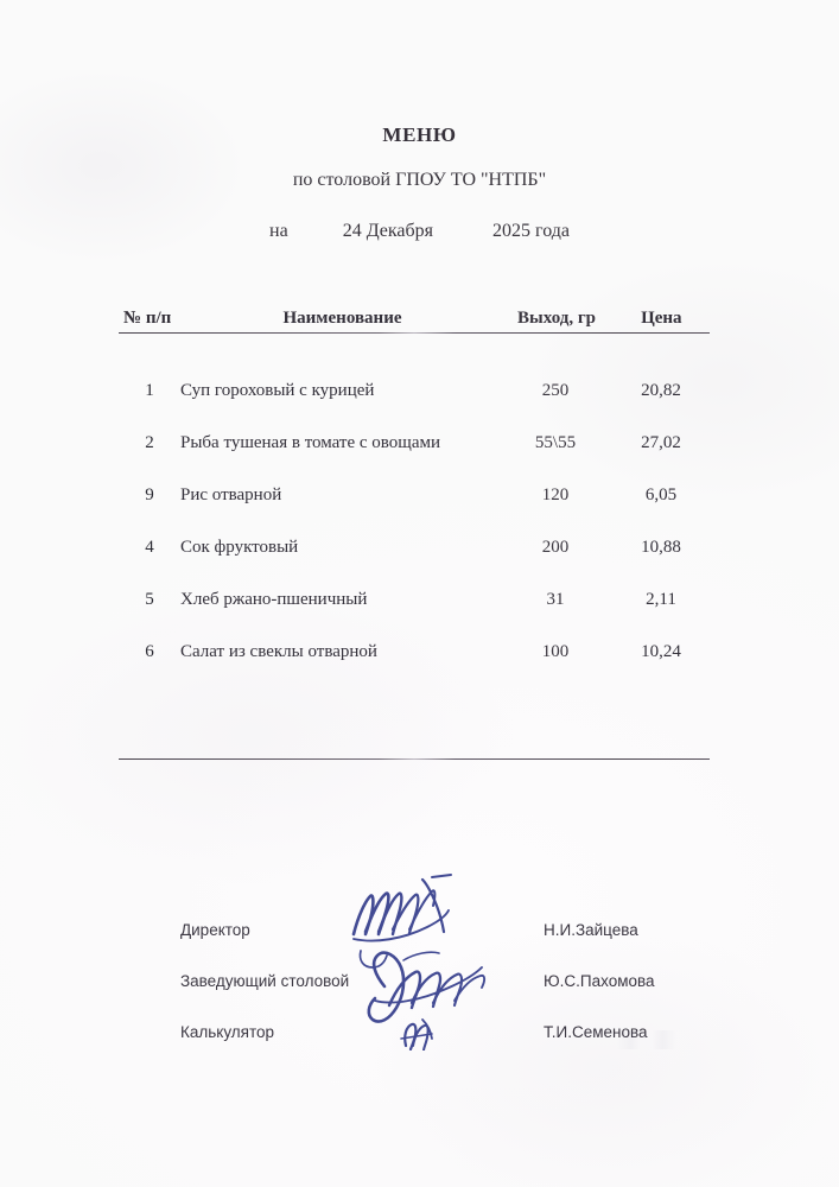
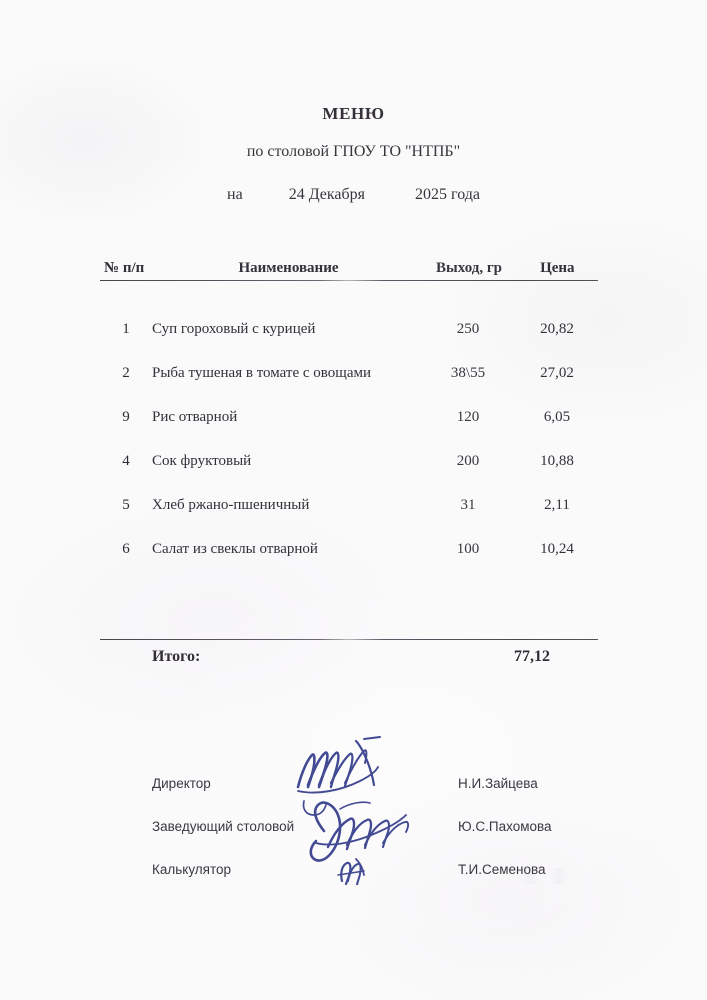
  МЕНЮ
  по столовой ГПОУ ТО "НТПБ"
  на 24 Декабря 2025 года
  № п/п
  Наименование
  Выход, гр
  Цена
  1
  Суп гороховый с курицей
  250
  20,82
  2
  Рыба тушеная в томате с овощами
- 55\55
+ 38\55
  27,02
  9
  Рис отварной
  120
  6,05
  4
  Сок фруктовый
  200
  10,88
  5
  Хлеб ржано-пшеничный
  31
  2,11
  6
  Салат из свеклы отварной
  100
  10,24
+ Итого:
+ 77,12
  Директор
  Н.И.Зайцева
  Заведующий столовой
  Ю.С.Пахомова
  Калькулятор
  Т.И.Семенова
